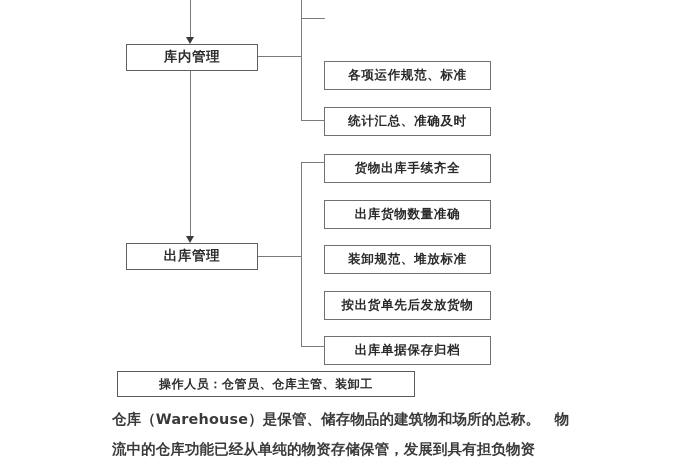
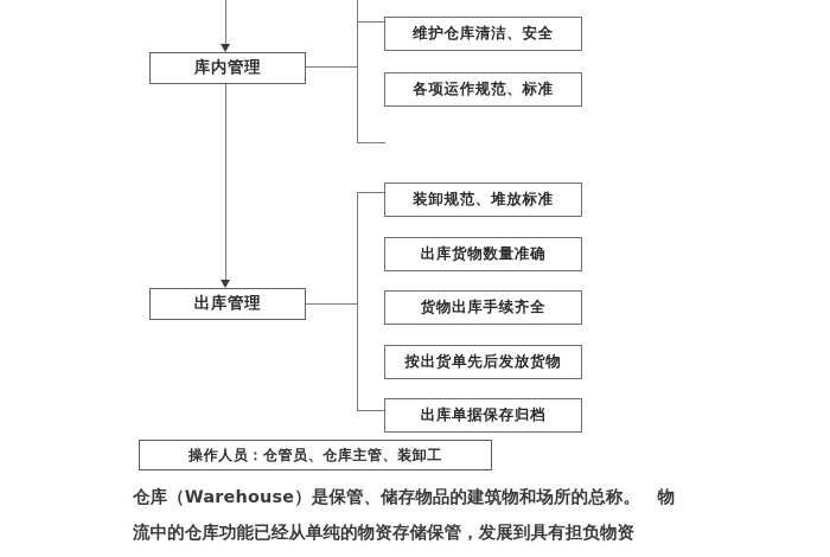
  库内管理
+ 维护仓库清洁、安全
  各项运作规范、标准
- 统计汇总、准确及时
  出库管理
- 货物出库手续齐全
+ 装卸规范、堆放标准
  出库货物数量准确
- 装卸规范、堆放标准
+ 货物出库手续齐全
  按出货单先后发放货物
  出库单据保存归档
  操作人员：仓管员、仓库主管、装卸工
  仓库（Warehouse）是保管、储存物品的建筑物和场所的总称。 物
  流中的仓库功能已经从单纯的物资存储保管，发展到具有担负物资
